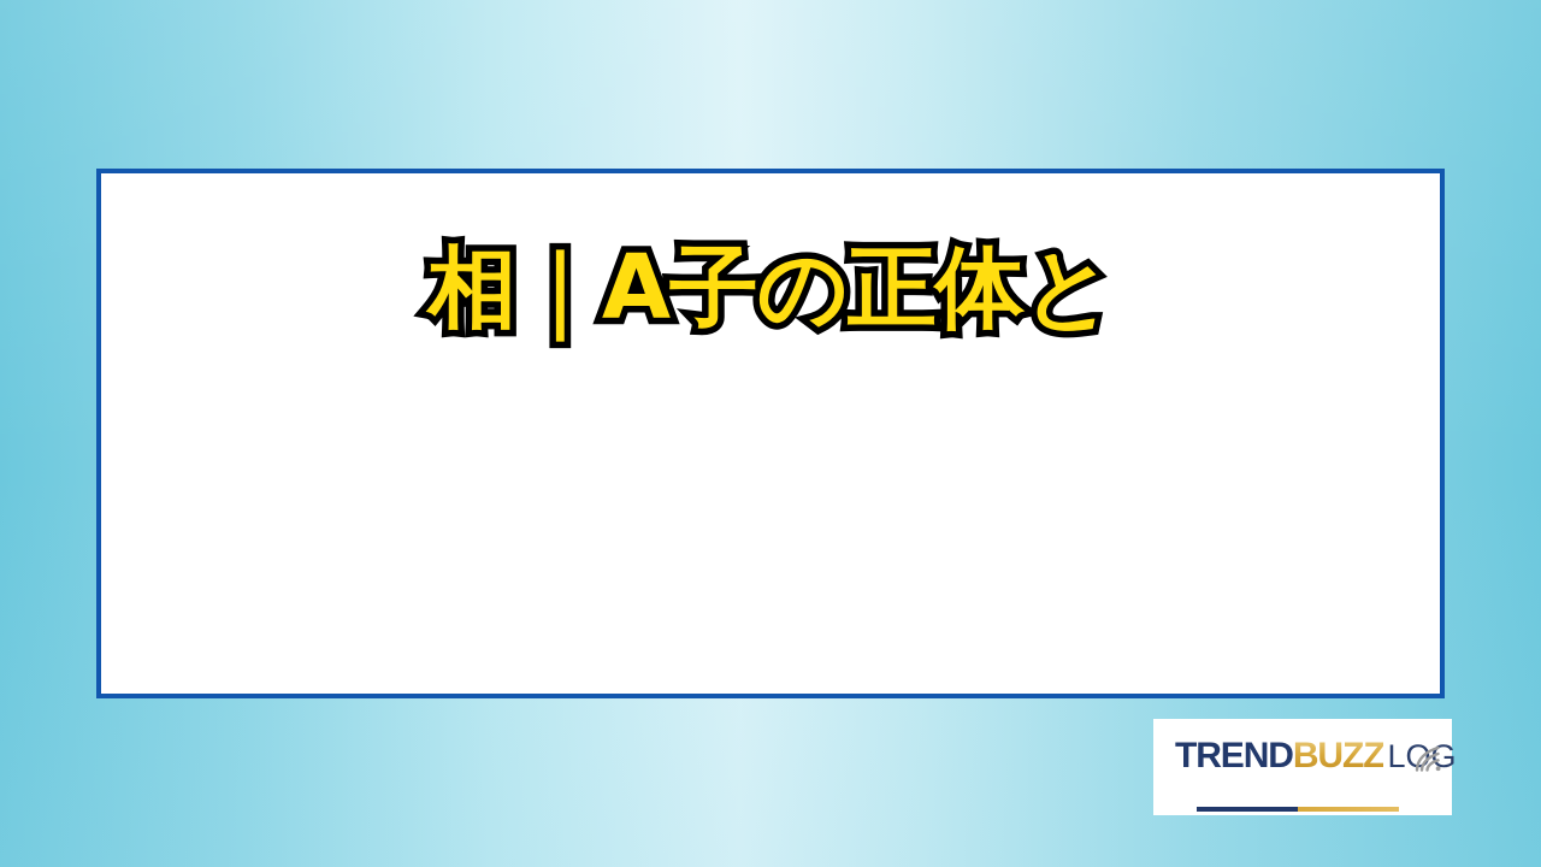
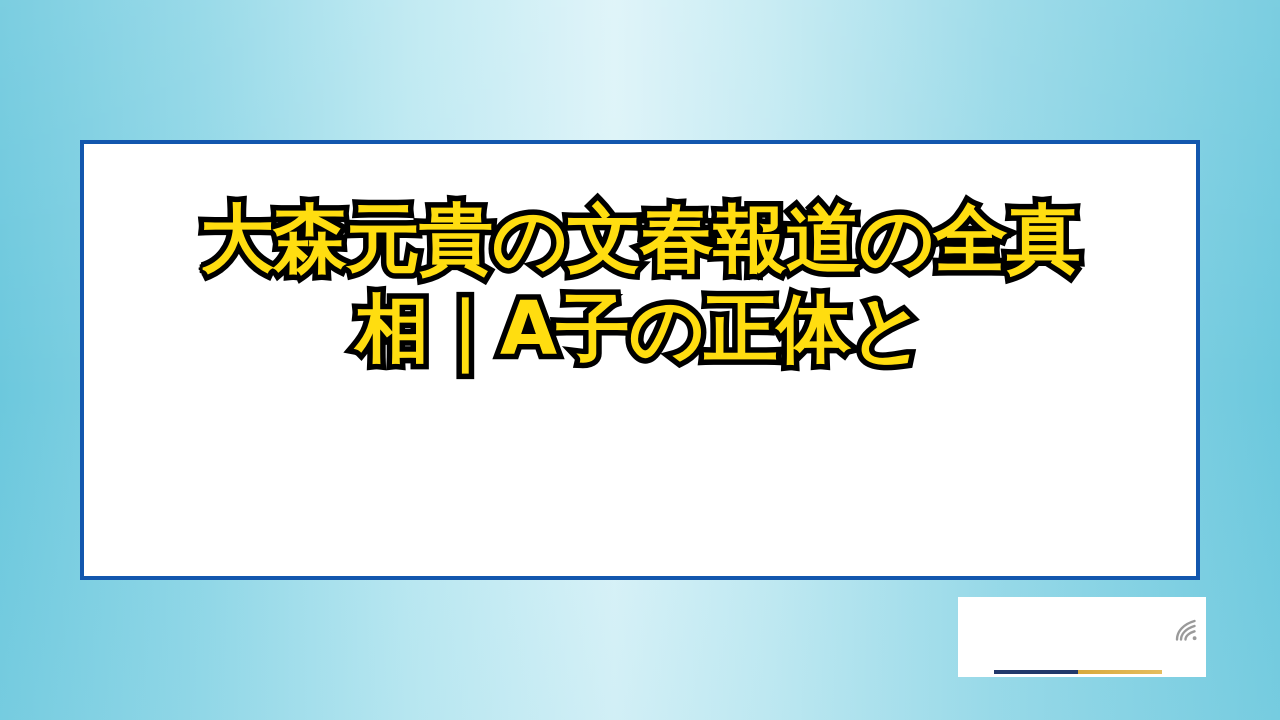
+ 大森元貴の文春報道の全真
  相｜A子の正体と
- TREND
- BUZZ
- LOG
